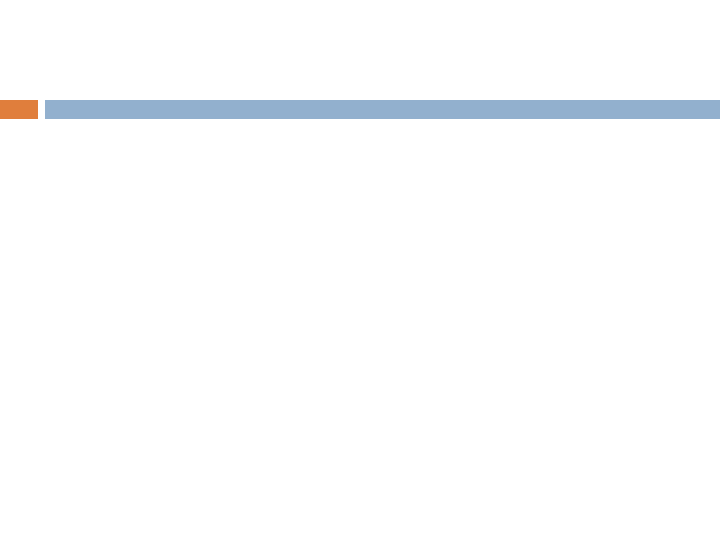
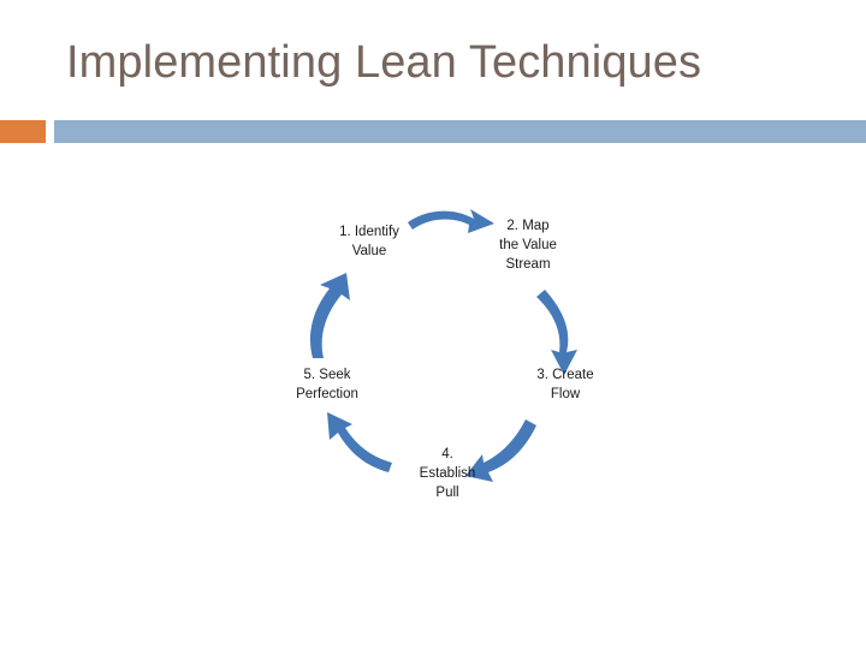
+ Implementing Lean Techniques
+ 1. Identify
+ Value
+ 2. Map
+ the Value
+ Stream
+ 3. Create
+ Flow
+ 4.
+ Establish
+ Pull
+ 5. Seek
+ Perfection
